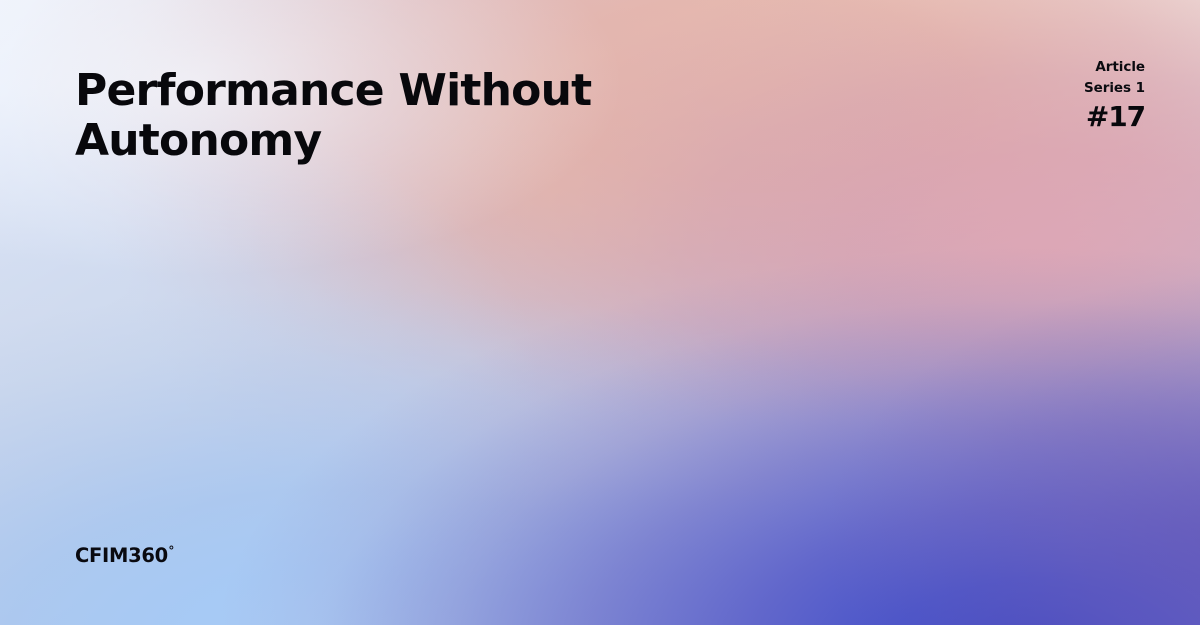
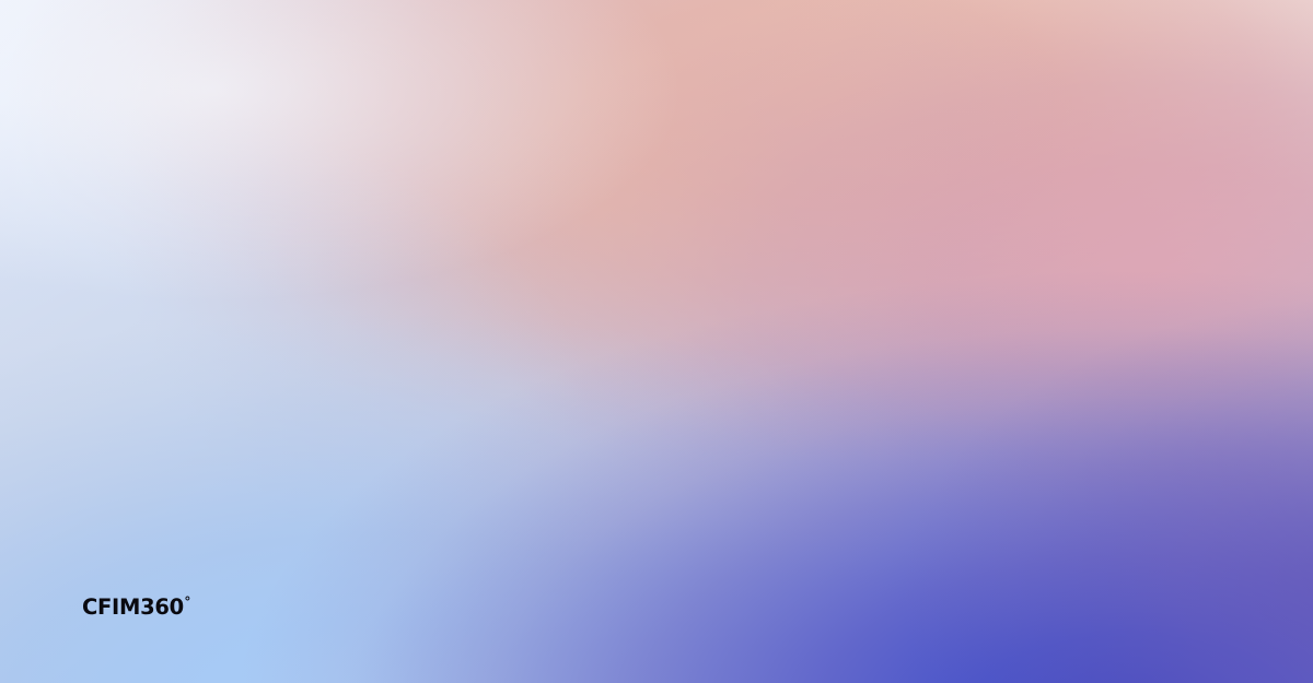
- Performance Without
- Autonomy
- Article
- Series 1
- #17
  CFIM360
  °
